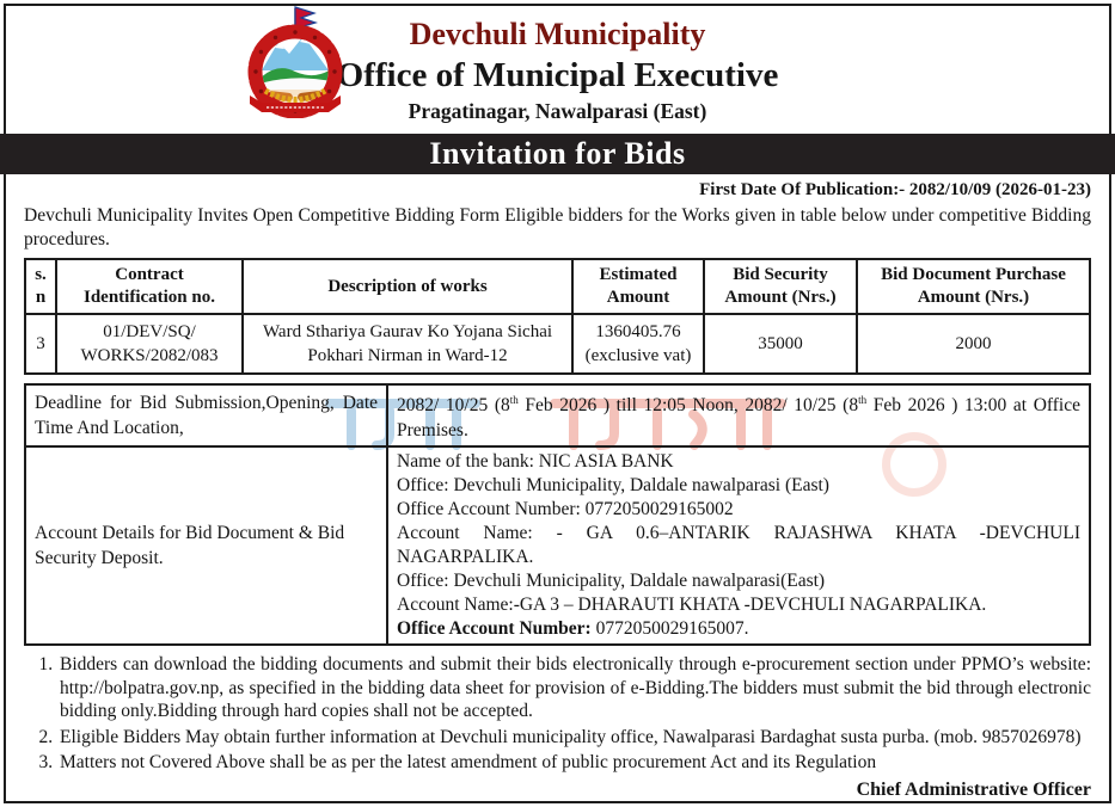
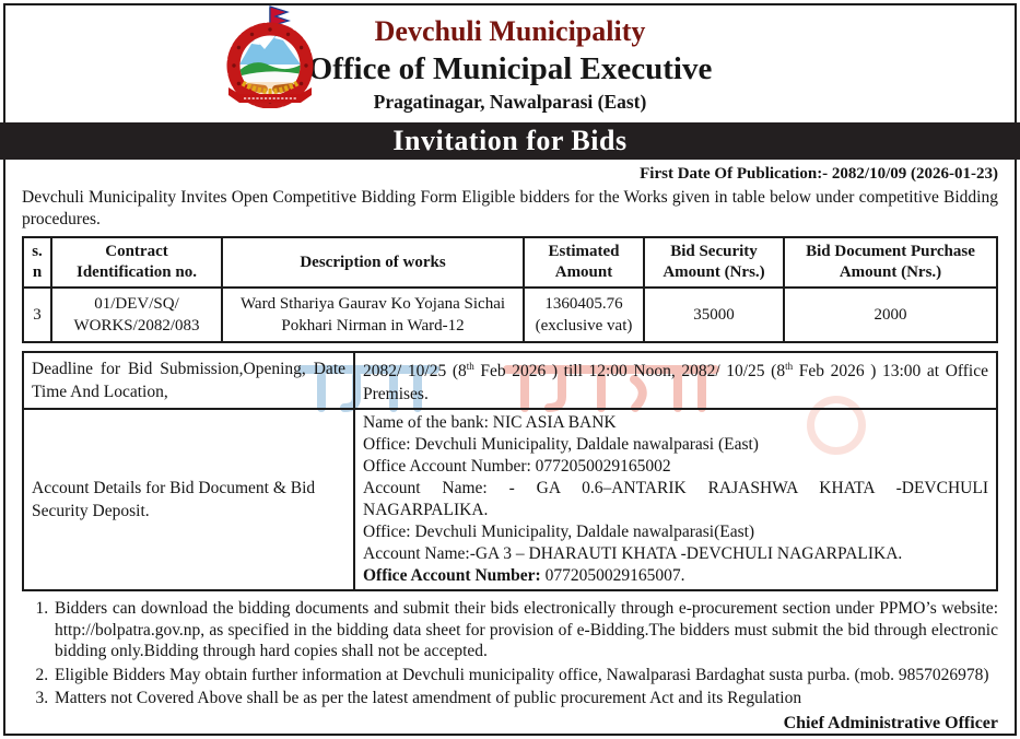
  Devchuli Municipality
  Office of Municipal Executive
  Pragatinagar, Nawalparasi (East)
  Invitation for Bids
  First Date Of Publication:- 2082/10/09 (2026-01-23)
  Devchuli Municipality Invites Open Competitive Bidding Form Eligible bidders for the Works given in table below under competitive Bidding procedures.
  s. n	Contract Identification no.	Description of works	Estimated Amount	Bid Security Amount (Nrs.)	Bid Document Purchase Amount (Nrs.)
  3	01/DEV/SQ/ WORKS/2082/083	Ward Sthariya Gaurav Ko Yojana Sichai Pokhari Nirman in Ward-12	1360405.76 (exclusive vat)	35000	2000
- Deadline for Bid Submission,Opening, Date Time And Location,	2082/ 10/25 (8th Feb 2026 ) till 12:05 Noon, 2082/ 10/25 (8th Feb 2026 ) 13:00 at Office Premises.
+ Deadline for Bid Submission,Opening, Date Time And Location,	2082/ 10/25 (8th Feb 2026 ) till 12:00 Noon, 2082/ 10/25 (8th Feb 2026 ) 13:00 at Office Premises.
  Account Details for Bid Document & Bid Security Deposit.	Name of the bank: NIC ASIA BANK Office: Devchuli Municipality, Daldale nawalparasi (East) Office Account Number: 0772050029165002 Account Name: - GA 0.6–ANTARIK RAJASHWA KHATA -DEVCHULI NAGARPALIKA. Office: Devchuli Municipality, Daldale nawalparasi(East) Account Name:-GA 3 – DHARAUTI KHATA -DEVCHULI NAGARPALIKA. Office Account Number: 0772050029165007.
  Bidders can download the bidding documents and submit their bids electronically through e-procurement section under PPMO’s website: http://bolpatra.gov.np, as specified in the bidding data sheet for provision of e-Bidding.The bidders must submit the bid through electronic bidding only.Bidding through hard copies shall not be accepted.
  Eligible Bidders May obtain further information at Devchuli municipality office, Nawalparasi Bardaghat susta purba. (mob. 9857026978)
  Matters not Covered Above shall be as per the latest amendment of public procurement Act and its Regulation
  Chief Administrative Officer
